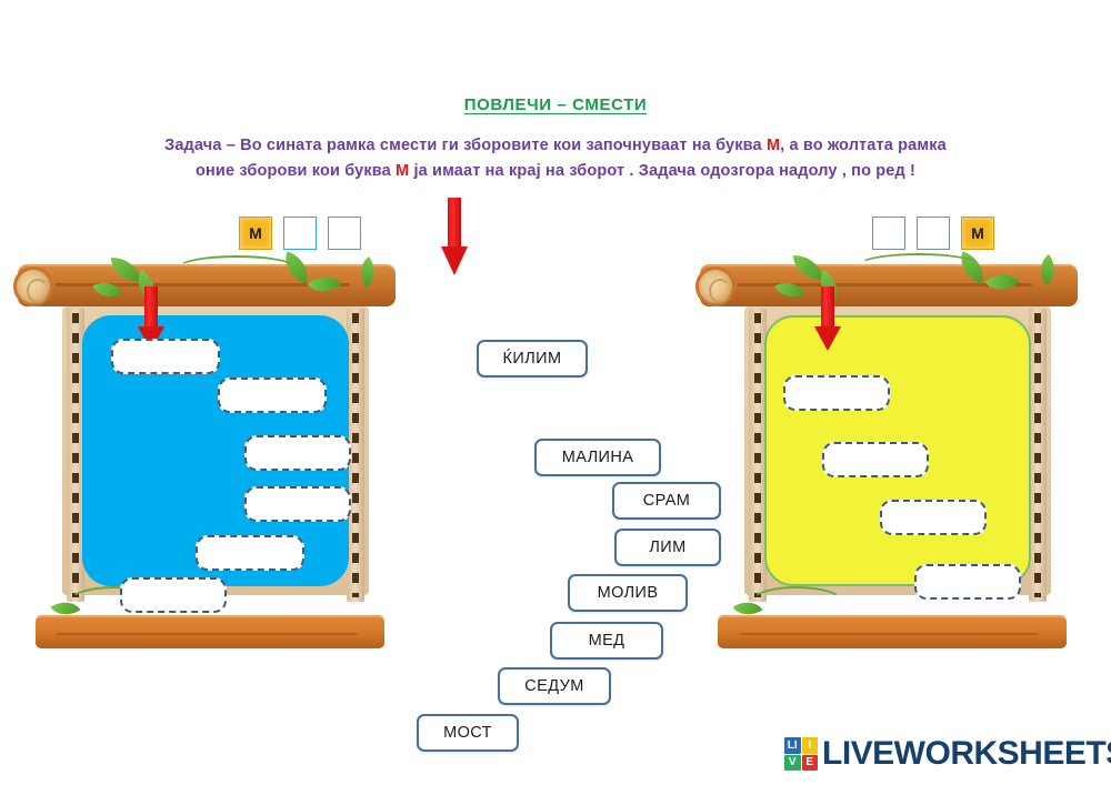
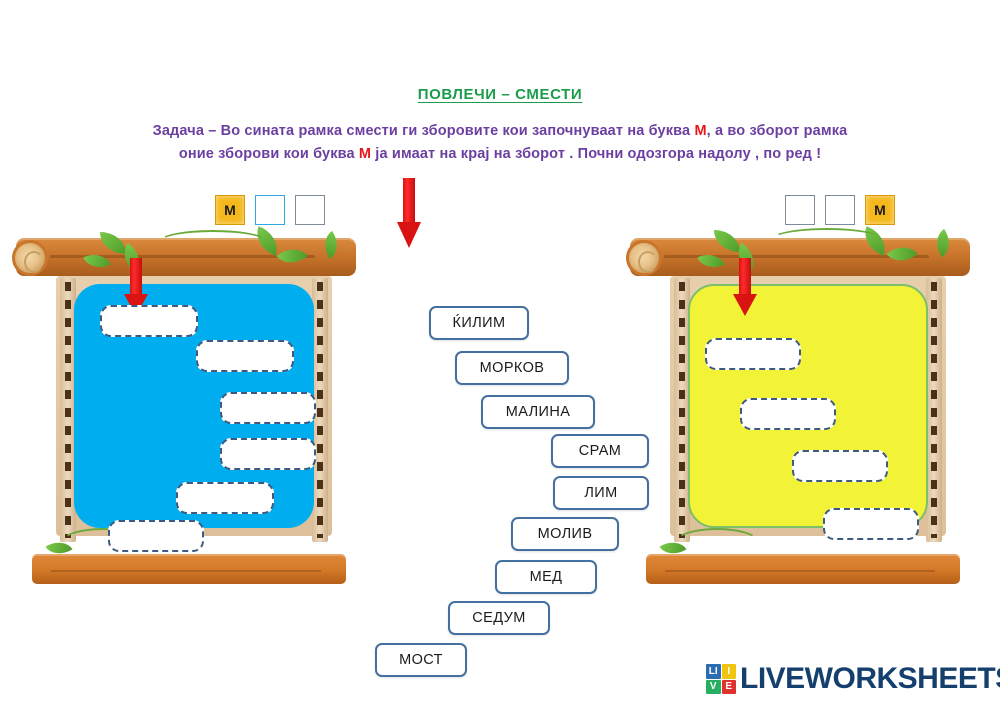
  ПОВЛЕЧИ – СМЕСТИ
- Задача – Во сината рамка смести ги зборовите кои започнуваат на буква М, а во жолтата рамка
+ Задача – Во сината рамка смести ги зборовите кои започнуваат на буква М, а во зборот рамка
- оние зборови кои буква М ја имаат на крај на зборот . Задача одозгора надолу , по ред !
+ оние зборови кои буква М ја имаат на крај на зборот . Почни одозгора надолу , по ред !
  М
  М
  ЌИЛИМ
+ МОРКОВ
  МАЛИНА
  СРАМ
  ЛИМ
  МОЛИВ
  МЕД
  СЕДУМ
  МОСТ
  LI
  I
  V
  E
  LIVEWORKSHEET
